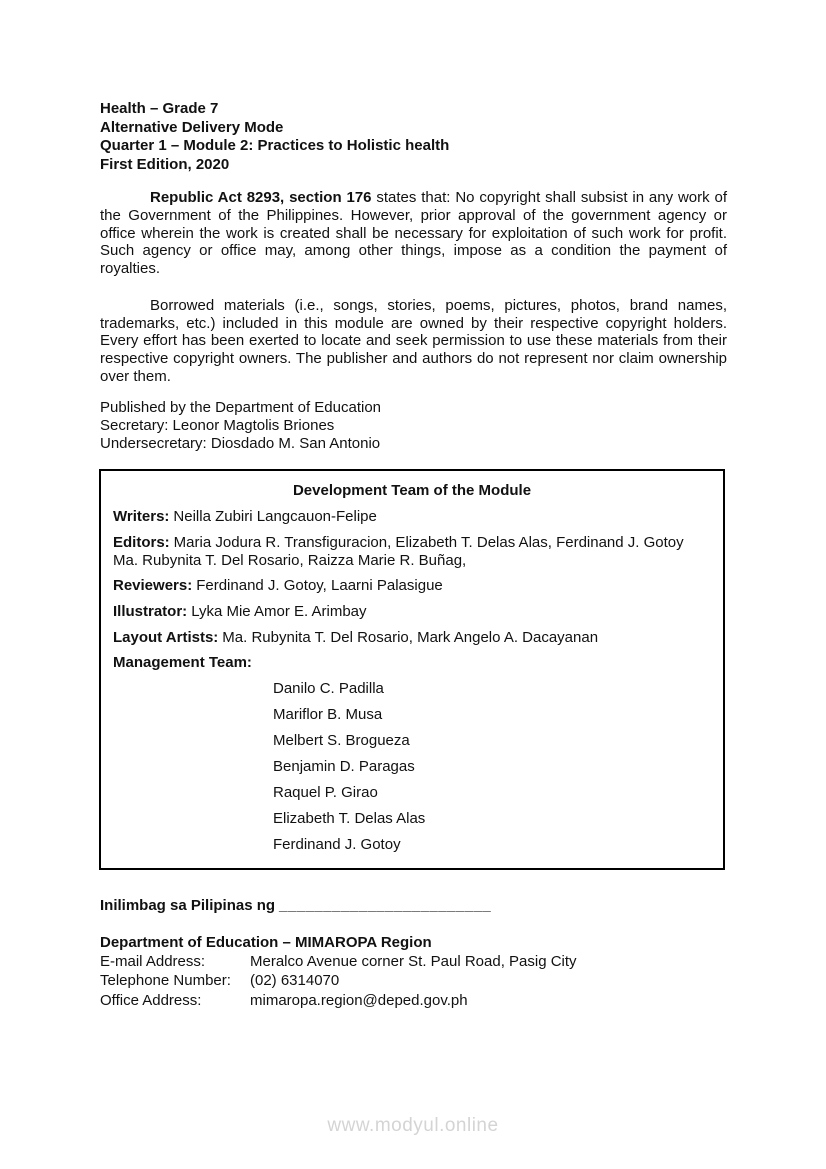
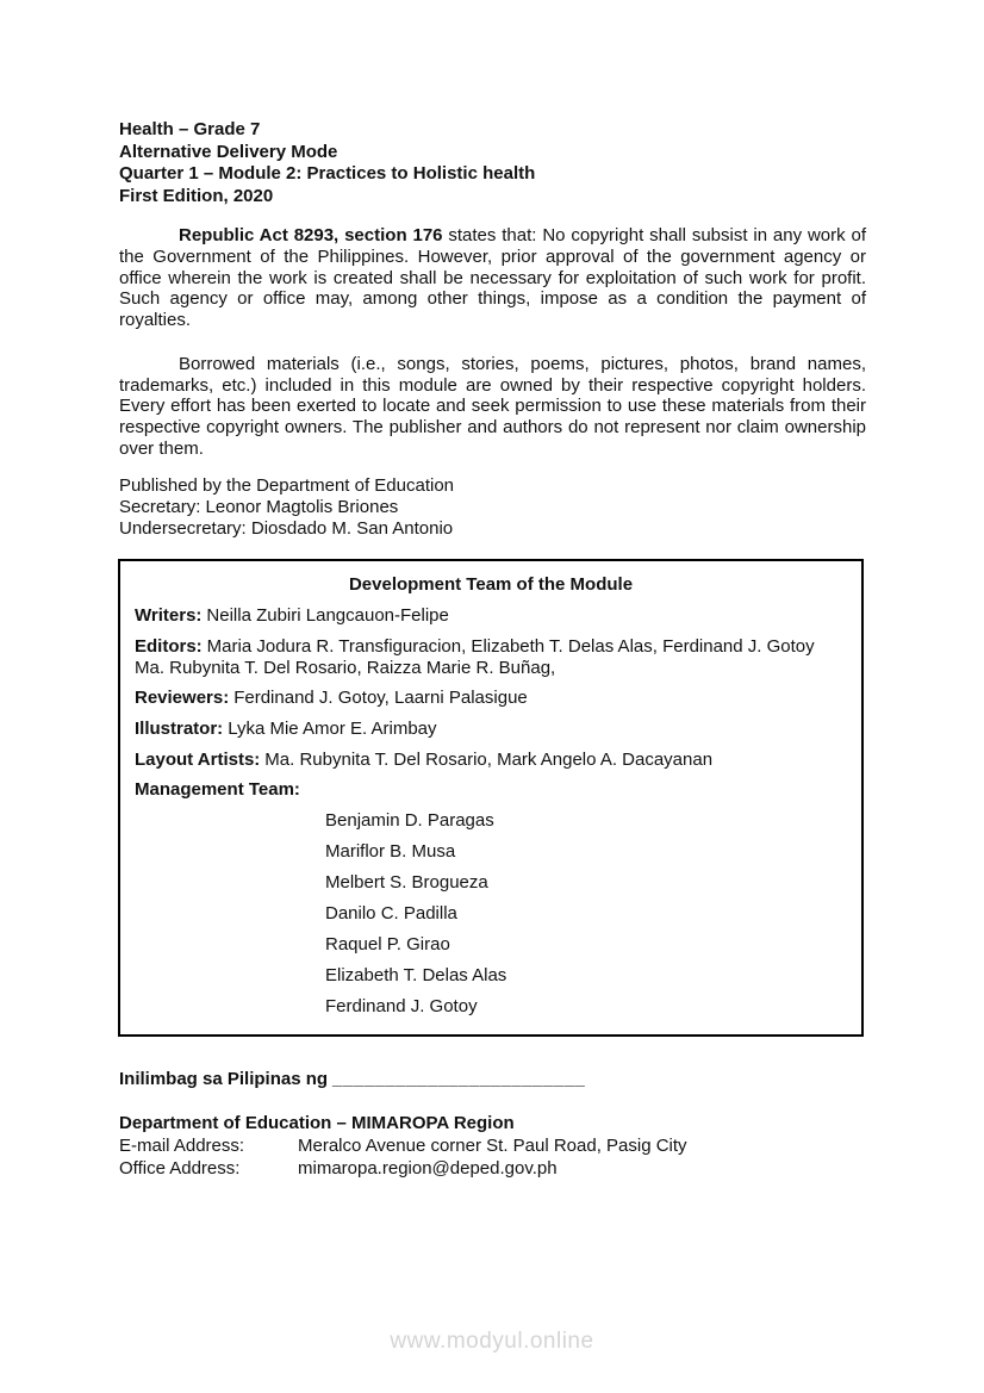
  Health – Grade 7
  Alternative Delivery Mode
  Quarter 1 – Module 2: Practices to Holistic health
  First Edition, 2020
  Republic Act 8293, section 176 states that: No copyright shall subsist in any work of the Government of the Philippines. However, prior approval of the government agency or office wherein the work is created shall be necessary for exploitation of such work for profit. Such agency or office may, among other things, impose as a condition the payment of royalties.
  Borrowed materials (i.e., songs, stories, poems, pictures, photos, brand names, trademarks, etc.) included in this module are owned by their respective copyright holders. Every effort has been exerted to locate and seek permission to use these materials from their respective copyright owners. The publisher and authors do not represent nor claim ownership over them.
  Published by the Department of Education
  Secretary: Leonor Magtolis Briones
  Undersecretary: Diosdado M. San Antonio
  Development Team of the Module
  Writers: Neilla Zubiri Langcauon-Felipe
  Editors: Maria Jodura R. Transfiguracion, Elizabeth T. Delas Alas, Ferdinand J. Gotoy Ma. Rubynita T. Del Rosario, Raizza Marie R. Buñag,
  Reviewers: Ferdinand J. Gotoy, Laarni Palasigue
  Illustrator: Lyka Mie Amor E. Arimbay
  Layout Artists: Ma. Rubynita T. Del Rosario, Mark Angelo A. Dacayanan
  Management Team:
- Danilo C. Padilla
+ Benjamin D. Paragas
  Mariflor B. Musa
  Melbert S. Brogueza
- Benjamin D. Paragas
+ Danilo C. Padilla
  Raquel P. Girao
  Elizabeth T. Delas Alas
  Ferdinand J. Gotoy
  Inilimbag sa Pilipinas ng ________________________
  Department of Education – MIMAROPA Region
  E-mail Address:
  Meralco Avenue corner St. Paul Road, Pasig City
- Telephone Number:
- (02) 6314070
  Office Address:
  mimaropa.region@deped.gov.ph
  www.modyul.online
